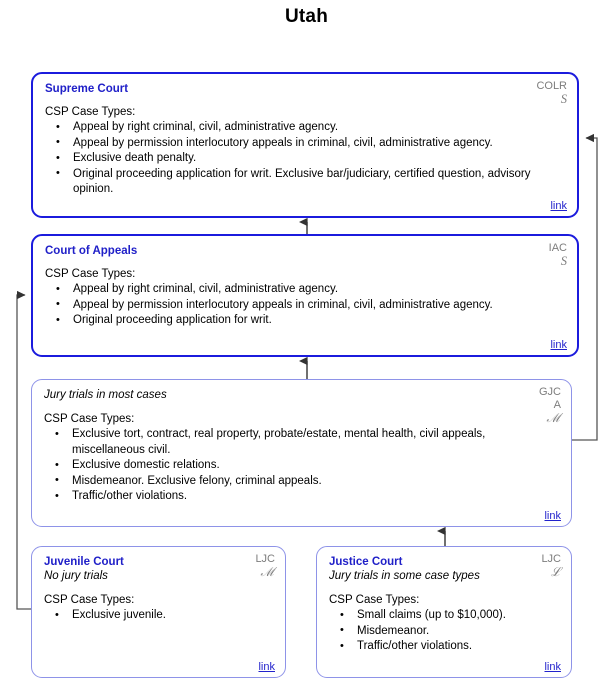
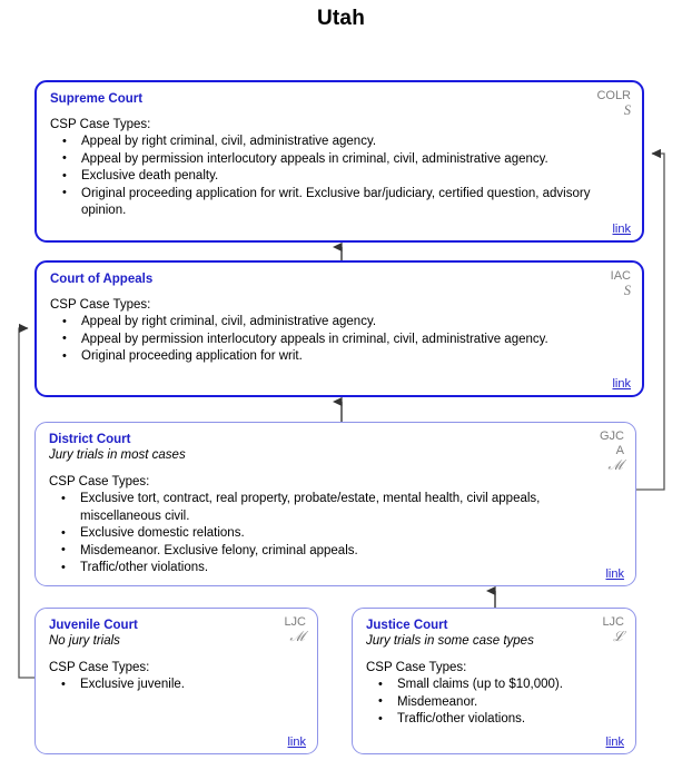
  Utah
  COLR
  S
  Supreme Court
  CSP Case Types:
  Appeal by right criminal, civil, administrative agency.
  Appeal by permission interlocutory appeals in criminal, civil, administrative agency.
  Exclusive death penalty.
  Original proceeding application for writ. Exclusive bar/judiciary, certified question, advisory opinion.
  link
  IAC
  S
  Court of Appeals
  CSP Case Types:
  Appeal by right criminal, civil, administrative agency.
  Appeal by permission interlocutory appeals in criminal, civil, administrative agency.
  Original proceeding application for writ.
  link
  GJC
  A
  ℳ
+ District Court
  Jury trials in most cases
  CSP Case Types:
  Exclusive tort, contract, real property, probate/estate, mental health, civil appeals, miscellaneous civil.
  Exclusive domestic relations.
  Misdemeanor. Exclusive felony, criminal appeals.
  Traffic/other violations.
  link
  LJC
  ℳ
  Juvenile Court
  No jury trials
  CSP Case Types:
  Exclusive juvenile.
  link
  LJC
  ℒ
  Justice Court
  Jury trials in some case types
  CSP Case Types:
  Small claims (up to $10,000).
  Misdemeanor.
  Traffic/other violations.
  link
